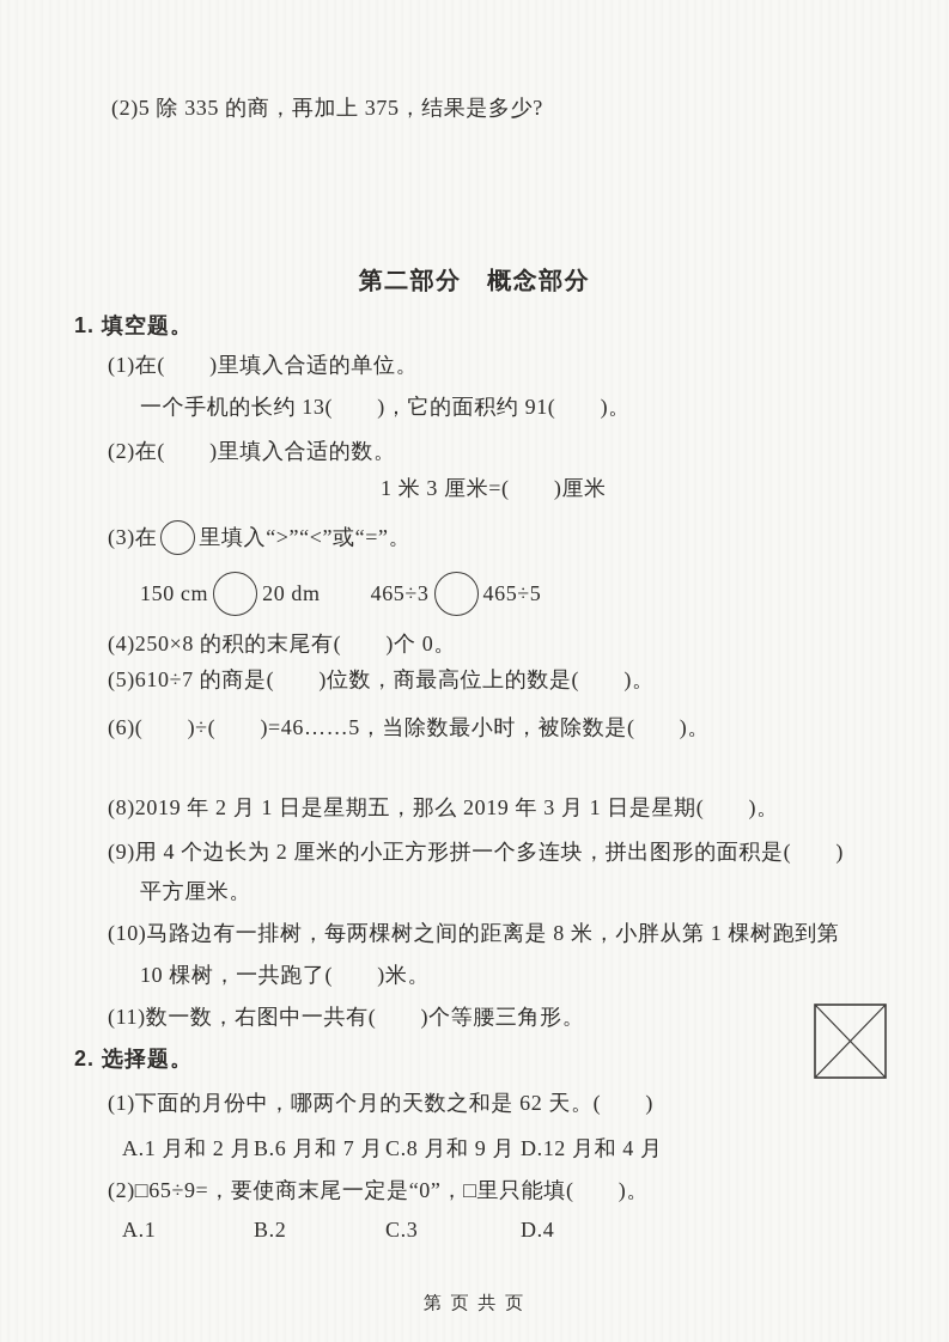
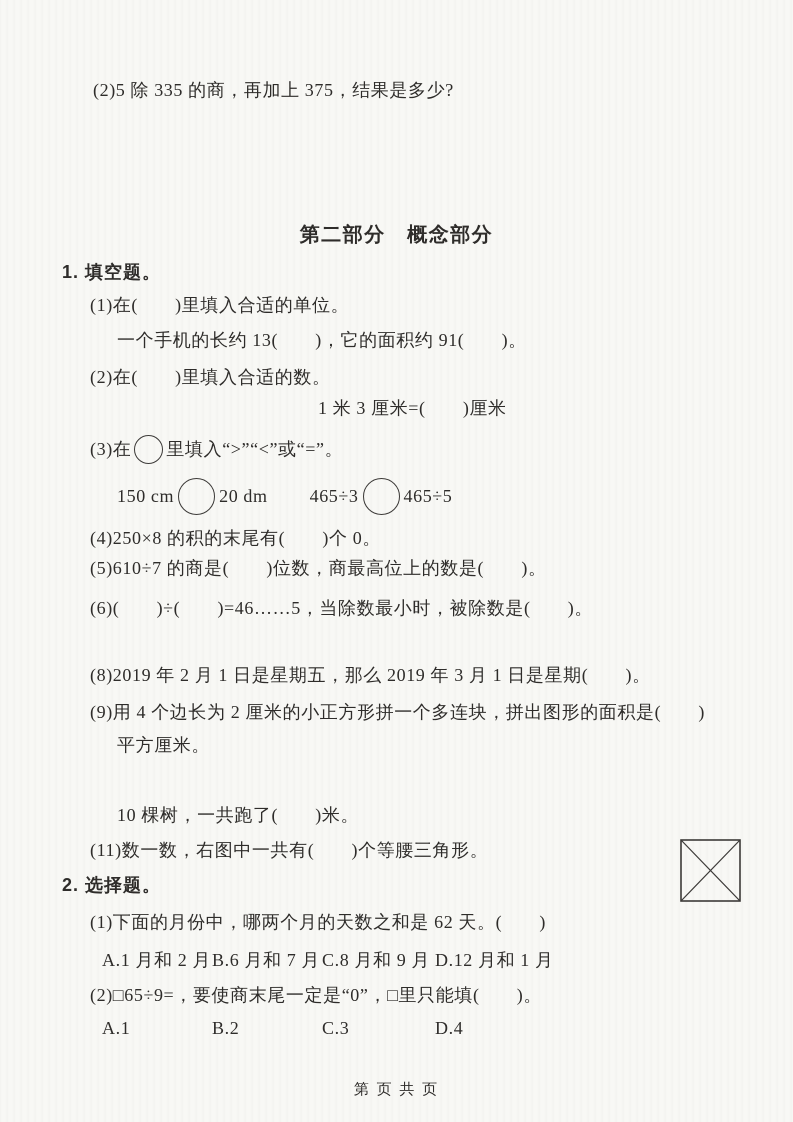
  (2)5 除 335 的商，再加上 375，结果是多少?
  第二部分 概念部分
  1. 填空题。
  (1)在( )里填入合适的单位。
  一个手机的长约 13( )，它的面积约 91( )。
  (2)在( )里填入合适的数。
  1 米 3 厘米=( )厘米
  (3)在
  里填入“>”“<”或“=”。
  150 cm
  20 dm
  465÷3
  465÷5
  (4)250×8 的积的末尾有( )个 0。
  (5)610÷7 的商是( )位数，商最高位上的数是( )。
  (6)( )÷( )=46……5，当除数最小时，被除数是( )。
  (8)2019 年 2 月 1 日是星期五，那么 2019 年 3 月 1 日是星期( )。
  (9)用 4 个边长为 2 厘米的小正方形拼一个多连块，拼出图形的面积是( )
  平方厘米。
- (10)马路边有一排树，每两棵树之间的距离是 8 米，小胖从第 1 棵树跑到第
  10 棵树，一共跑了( )米。
  (11)数一数，右图中一共有( )个等腰三角形。
  2. 选择题。
  (1)下面的月份中，哪两个月的天数之和是 62 天。( )
  A.1 月和 2 月
  B.6 月和 7 月
  C.8 月和 9 月
- D.12 月和 4 月
+ D.12 月和 1 月
  (2)□65÷9=，要使商末尾一定是“0”，□里只能填( )。
  A.1
  B.2
  C.3
  D.4
  第 页 共 页
